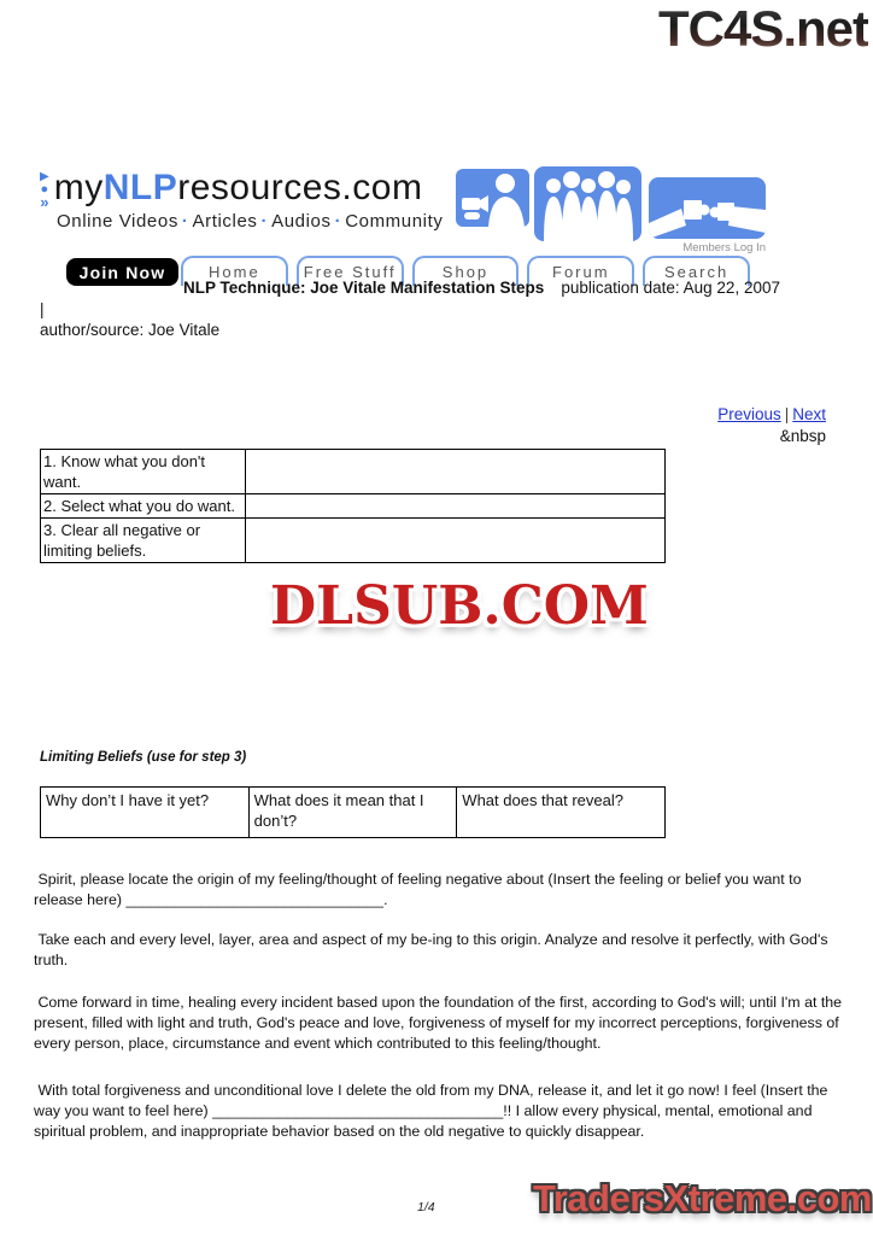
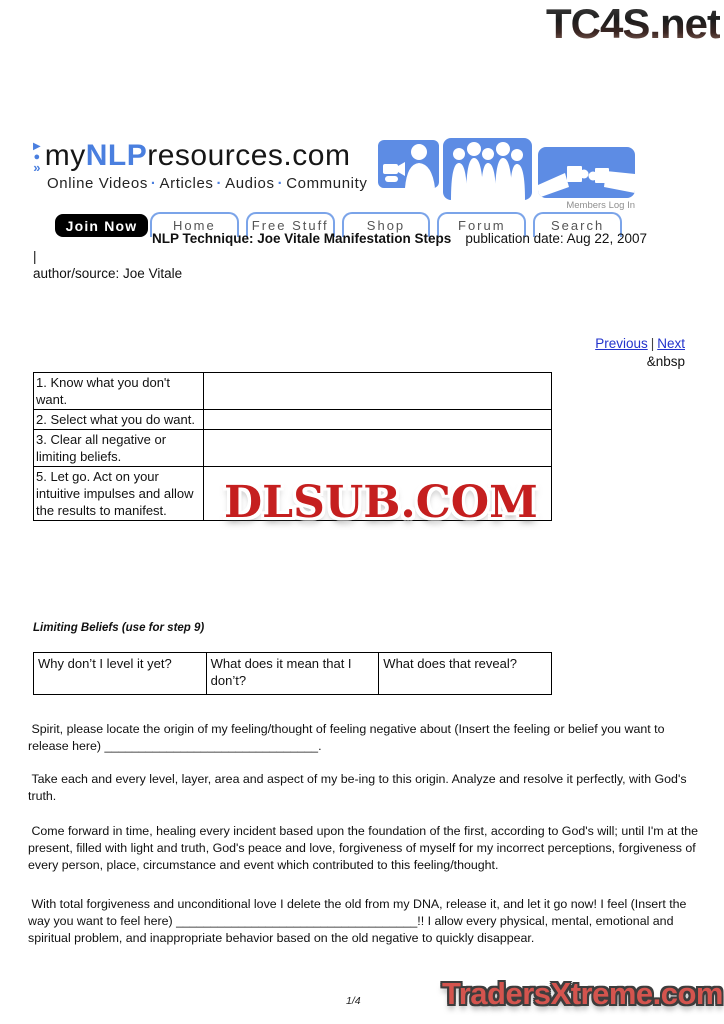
  TC4S.net
  ▶
  ●
  »
  myNLPresources.com
  Online Videos · Articles · Audios · Community
  Members Log In
  Join Now
  Home
  Free Stuff
  Shop
  Forum
  Search
  NLP Technique: Joe Vitale Manifestation Steps publication date: Aug 22, 2007
  |
  author/source: Joe Vitale
  Previous | Next
  &nbsp
  1. Know what you don't want.
  2. Select what you do want.
  3. Clear all negative or limiting beliefs.
+ 5. Let go. Act on your intuitive impulses and allow the results to manifest.
  DLSUB.COM
- Limiting Beliefs (use for step 3)
+ Limiting Beliefs (use for step 9)
- Why don’t I have it yet?	What does it mean that I don’t?	What does that reveal?
+ Why don’t I level it yet?	What does it mean that I don’t?	What does that reveal?
  Spirit, please locate the origin of my feeling/thought of feeling negative about (Insert the feeling or belief you want to release here) _______________________________.
  Take each and every level, layer, area and aspect of my be-ing to this origin. Analyze and resolve it perfectly, with God's truth.
  Come forward in time, healing every incident based upon the foundation of the first, according to God's will; until I'm at the present, filled with light and truth, God's peace and love, forgiveness of myself for my incorrect perceptions, forgiveness of every person, place, circumstance and event which contributed to this feeling/thought.
  With total forgiveness and unconditional love I delete the old from my DNA, release it, and let it go now! I feel (Insert the way you want to feel here) ___________________________________!! I allow every physical, mental, emotional and spiritual problem, and inappropriate behavior based on the old negative to quickly disappear.
  1/4
  TradersXtreme.com
